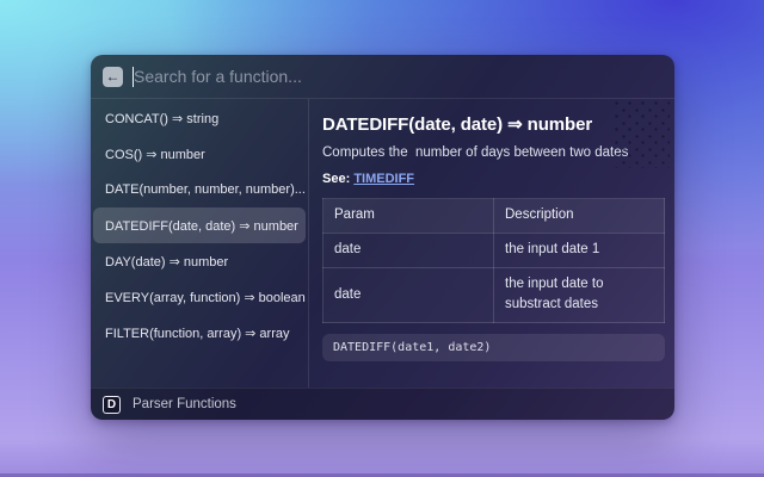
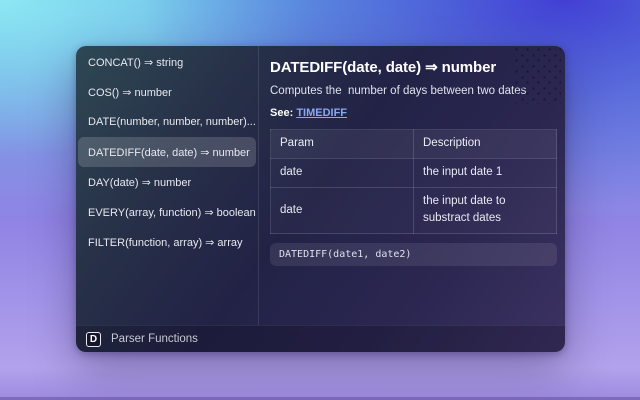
- ←
- Search for a function...
  CONCAT() ⇒ string
  COS() ⇒ number
  DATE(number, number, number)...
  DATEDIFF(date, date) ⇒ number
  DAY(date) ⇒ number
  EVERY(array, function) ⇒ boolean
  FILTER(function, array) ⇒ array
  DATEDIFF(date, date) ⇒ number
  Computes the number of days between two dates
  See: TIMEDIFF
  Param	Description
  date	the input date 1
  date	the input date to substract dates
  DATEDIFF(date1, date2)
  D
  Parser Functions
